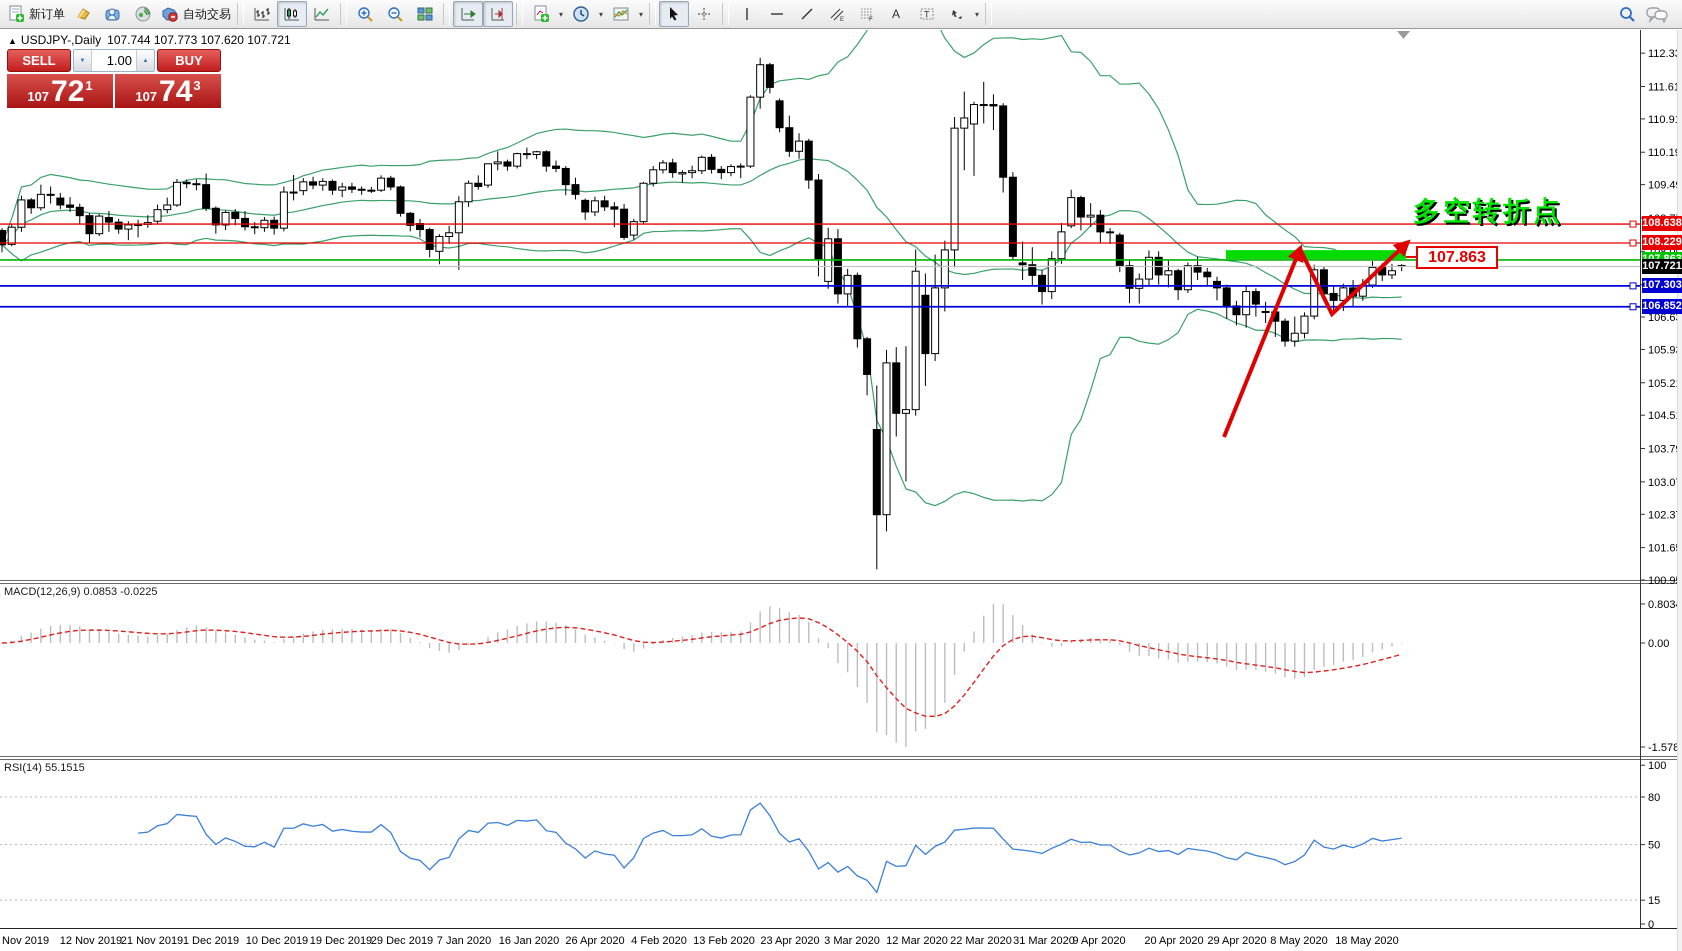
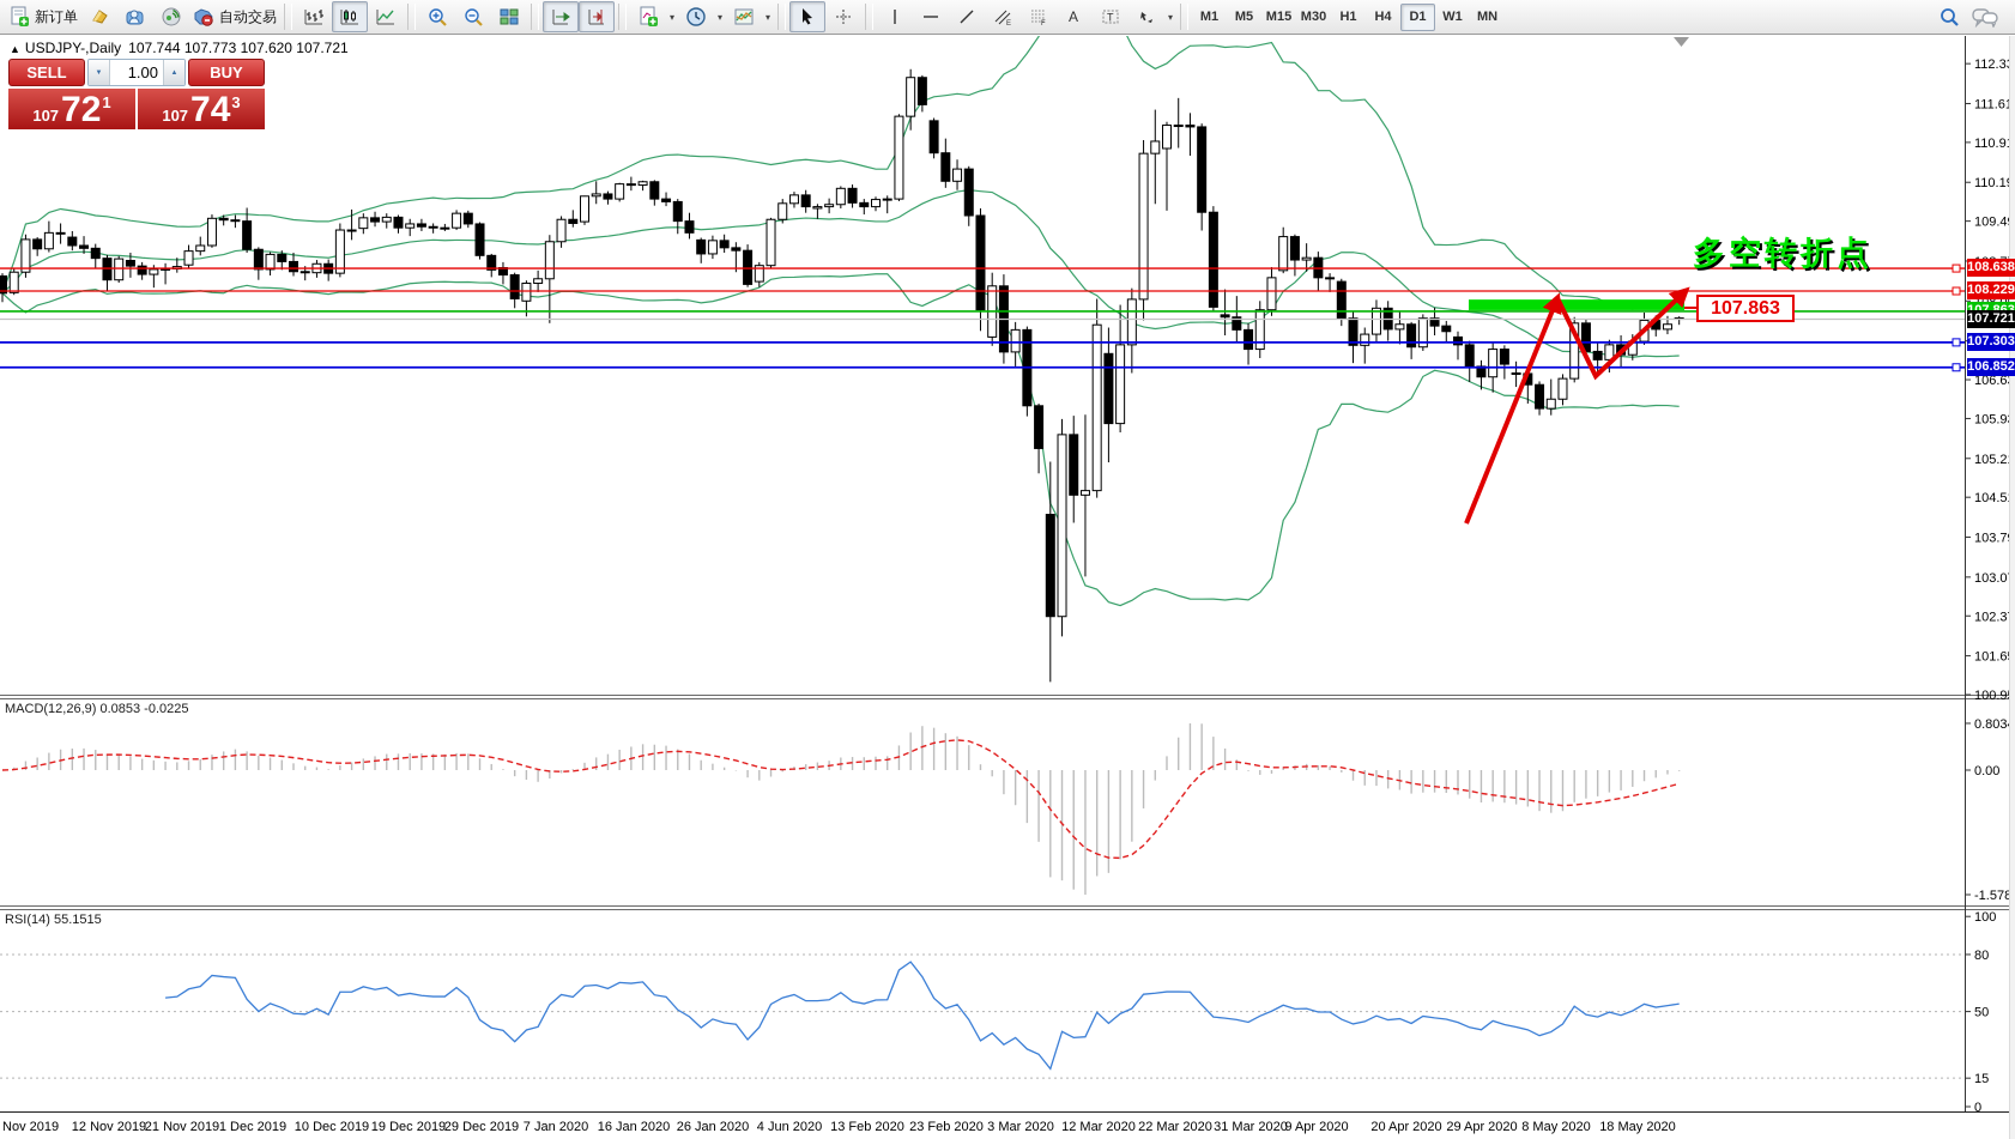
  新订单
  自动交易
  A
  T
+ M1
+ M5
+ M15
+ M30
+ H1
+ H4
+ D1
+ W1
+ MN
  112.3
  111.6
  110.9
  110.1
  109.4
  106.6
  105.9
  105.2
  104.5
  103.7
  103.0
  102.3
  101.6
  100.9
  Nov 2019
  12 Nov 2019
  21 Nov 2019
  1 Dec 2019
  10 Dec 2019
  19 Dec 2019
  29 Dec 2019
  7 Jan 2020
  16 Jan 2020
- 26 Apr 2020
+ 26 Jan 2020
- 4 Feb 2020
+ 4 Jun 2020
  13 Feb 2020
- 23 Apr 2020
+ 23 Feb 2020
  3 Mar 2020
  12 Mar 2020
  22 Mar 2020
  31 Mar 2020
  9 Apr 2020
  20 Apr 2020
  29 Apr 2020
  8 May 2020
  18 May 2020
  0.803
  0.00
  -1.57
  100
  80
  50
  15
  0
  ▲ USDJPY-,Daily 107.744 107.773 107.620 107.721
  SELL
  1.00
  BUY
  107
  72
  1
  107
  74
  3
  MACD(12,26,9) 0.0853 -0.0225
  RSI(14) 55.1515
  多空转折点
  107.863
  108.638
  108.229
  107.721
  107.303
  106.852
